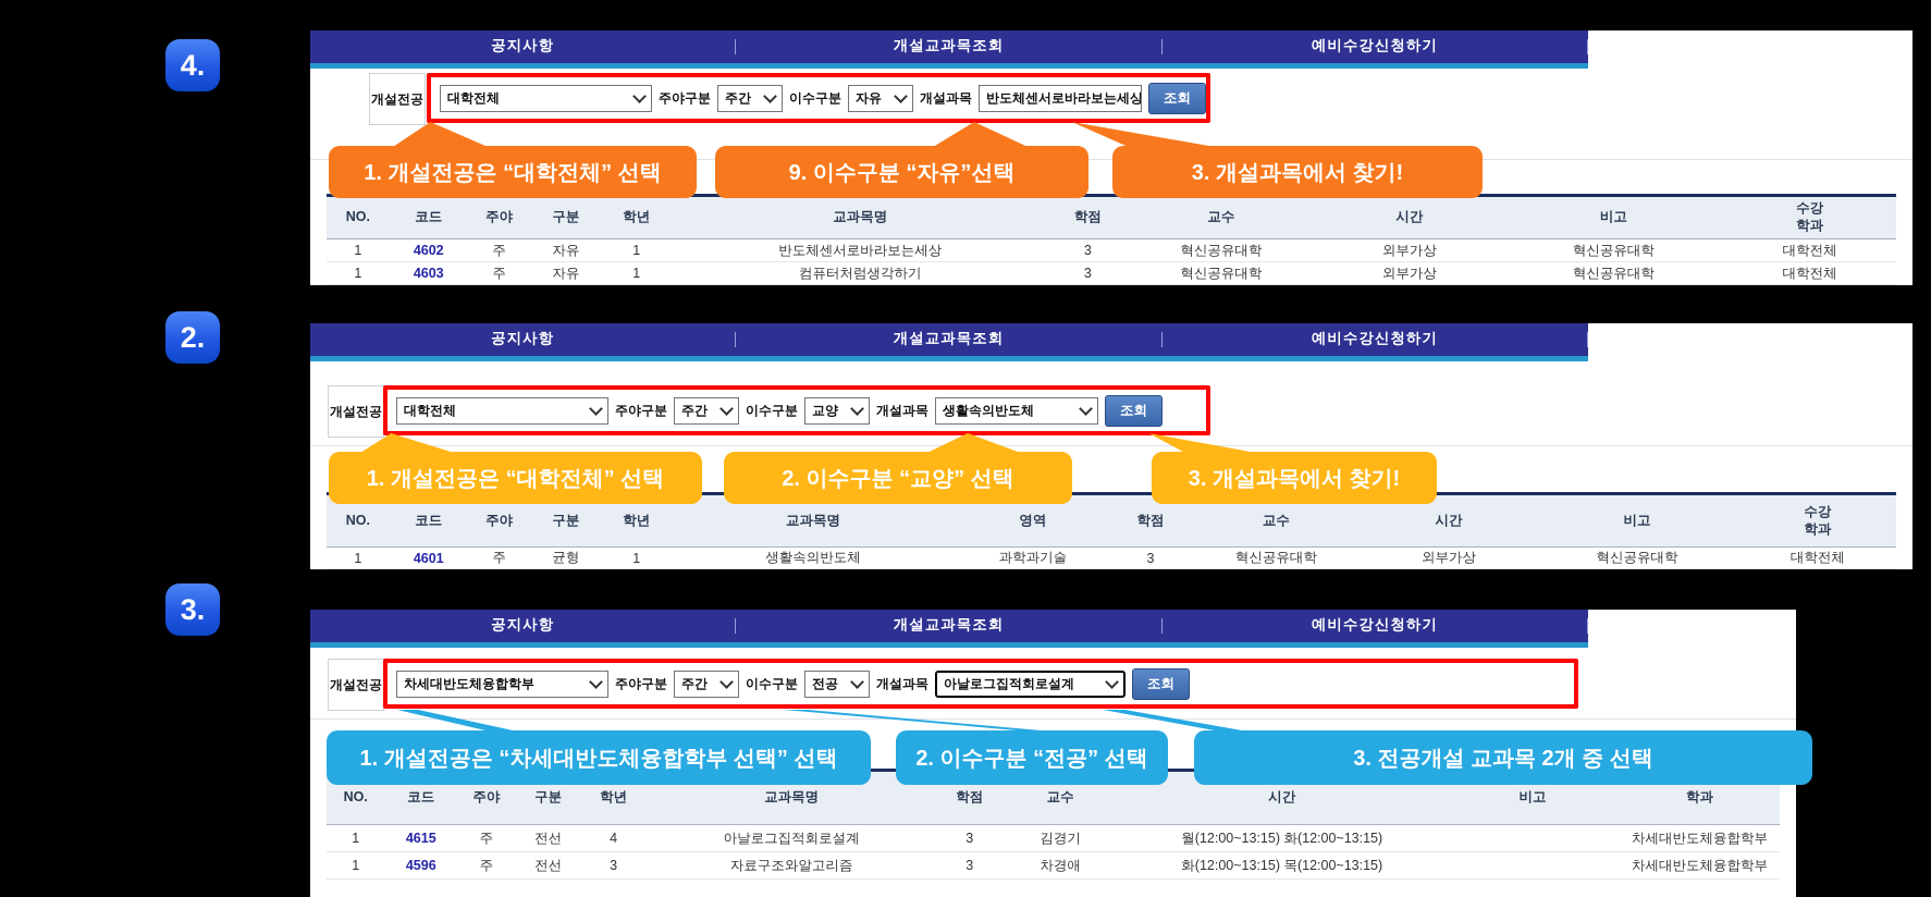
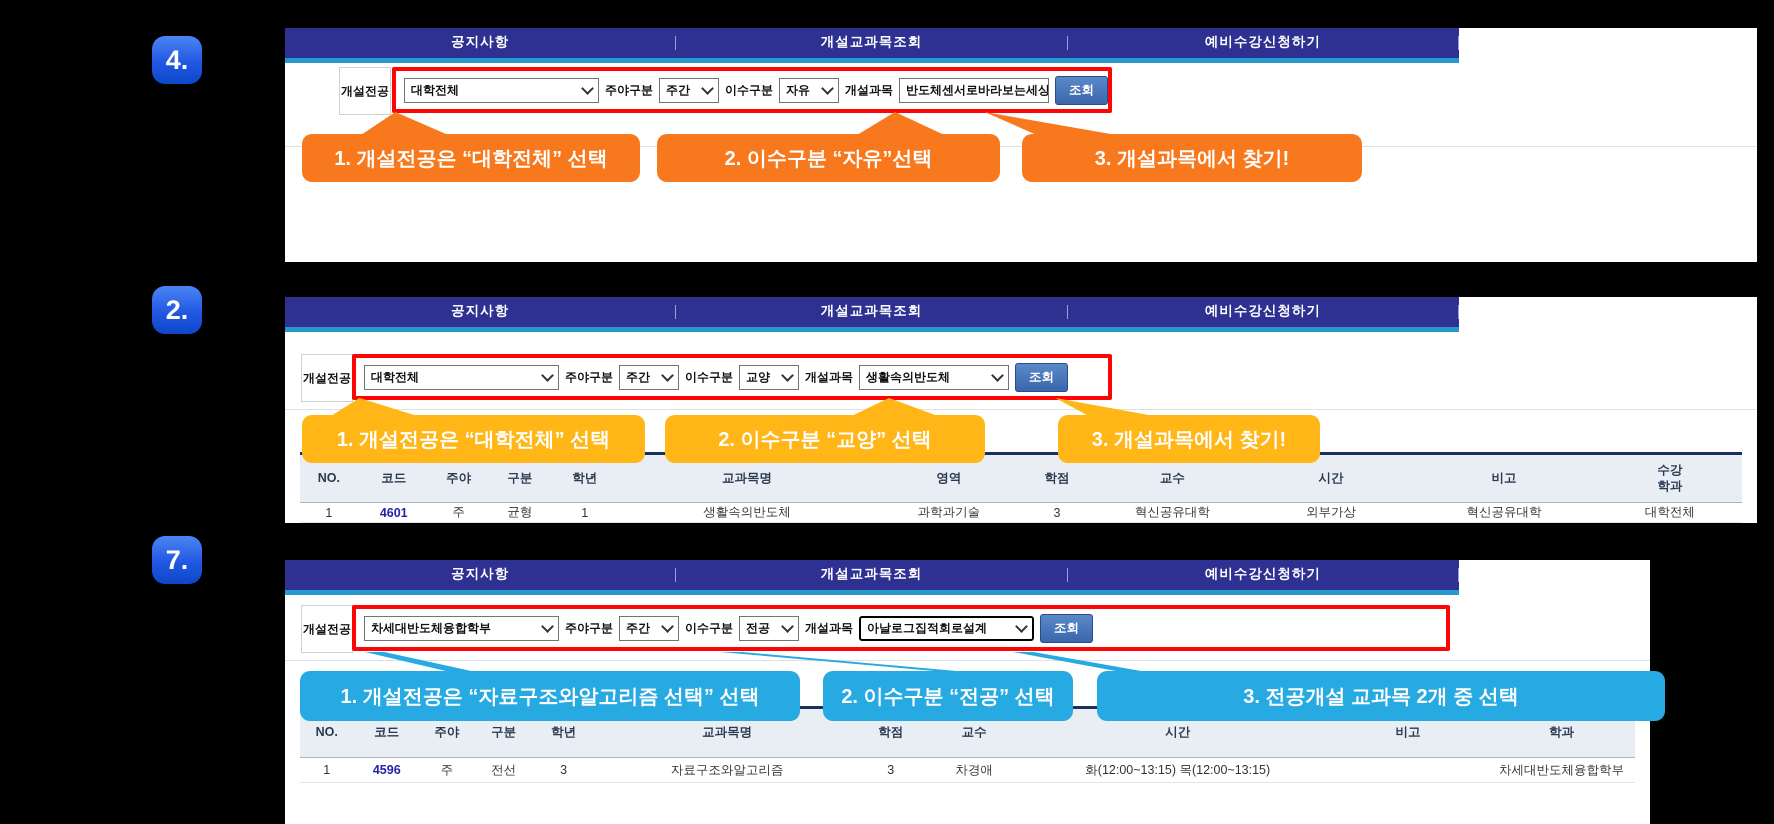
  4.
  2.
- 3.
+ 7.
  공지사항
  개설교과목조회
  예비수강신청하기
  개설전공
  대학전체
  주야구분
  주간
  이수구분
  자유
  개설과목
  반도체센서로바라보는세상
  조회
  1. 개설전공은 “대학전체” 선택
- 9. 이수구분 “자유”선택
+ 2. 이수구분 “자유”선택
  3. 개설과목에서 찾기!
- NO.	코드	주야	구분	학년	교과목명	학점	교수	시간	비고	수강 학과
- 1	4602	주	자유	1	반도체센서로바라보는세상	3	혁신공유대학	외부가상	혁신공유대학	대학전체
- 1	4603	주	자유	1	컴퓨터처럼생각하기	3	혁신공유대학	외부가상	혁신공유대학	대학전체
  공지사항
  개설교과목조회
  예비수강신청하기
  개설전공
  대학전체
  주야구분
  주간
  이수구분
  교양
  개설과목
  생활속의반도체
  조회
  1. 개설전공은 “대학전체” 선택
  2. 이수구분 “교양” 선택
  3. 개설과목에서 찾기!
  NO.	코드	주야	구분	학년	교과목명	영역	학점	교수	시간	비고	수강 학과
  1	4601	주	균형	1	생활속의반도체	과학과기술	3	혁신공유대학	외부가상	혁신공유대학	대학전체
  공지사항
  개설교과목조회
  예비수강신청하기
  개설전공
  차세대반도체융합학부
  주야구분
  주간
  이수구분
  전공
  개설과목
  아날로그집적회로설계
  조회
- 1. 개설전공은 “차세대반도체융합학부 선택” 선택
+ 1. 개설전공은 “자료구조와알고리즘 선택” 선택
  2. 이수구분 “전공” 선택
  3. 전공개설 교과목 2개 중 선택
  NO.	코드	주야	구분	학년	교과목명	학점	교수	시간	비고	학과
- 1	4615	주	전선	4	아날로그집적회로설계	3	김경기	월(12:00~13:15) 화(12:00~13:15)		차세대반도체융합학부
  1	4596	주	전선	3	자료구조와알고리즘	3	차경애	화(12:00~13:15) 목(12:00~13:15)		차세대반도체융합학부
